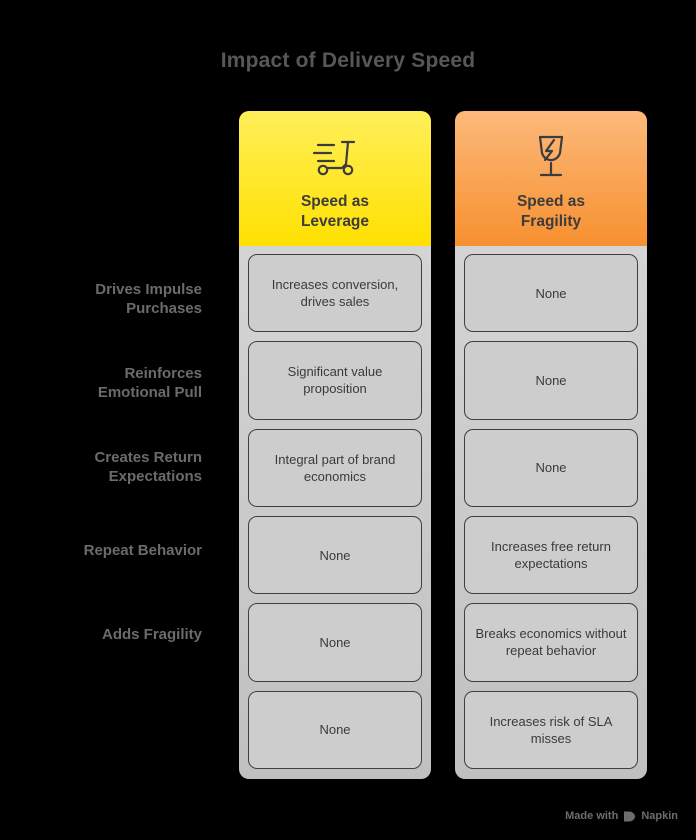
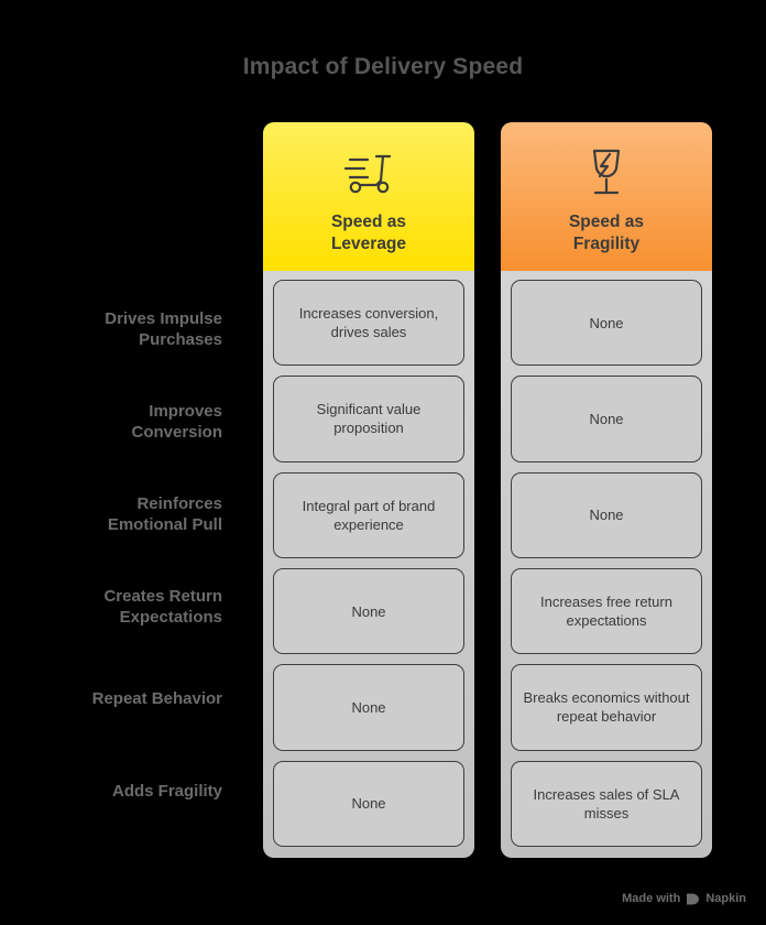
  Impact of Delivery Speed
  Drives Impulse
  Purchases
+ Improves
+ Conversion
  Reinforces
  Emotional Pull
  Creates Return
  Expectations
  Repeat Behavior
  Adds Fragility
  Speed as
  Leverage
  Increases conversion, drives sales
  Significant value proposition
- Integral part of brand economics
+ Integral part of brand experience
  None
  None
  None
  Speed as
  Fragility
  None
  None
  None
  Increases free return expectations
  Breaks economics without repeat behavior
- Increases risk of SLA misses
+ Increases sales of SLA misses
  Made with
  Napkin
